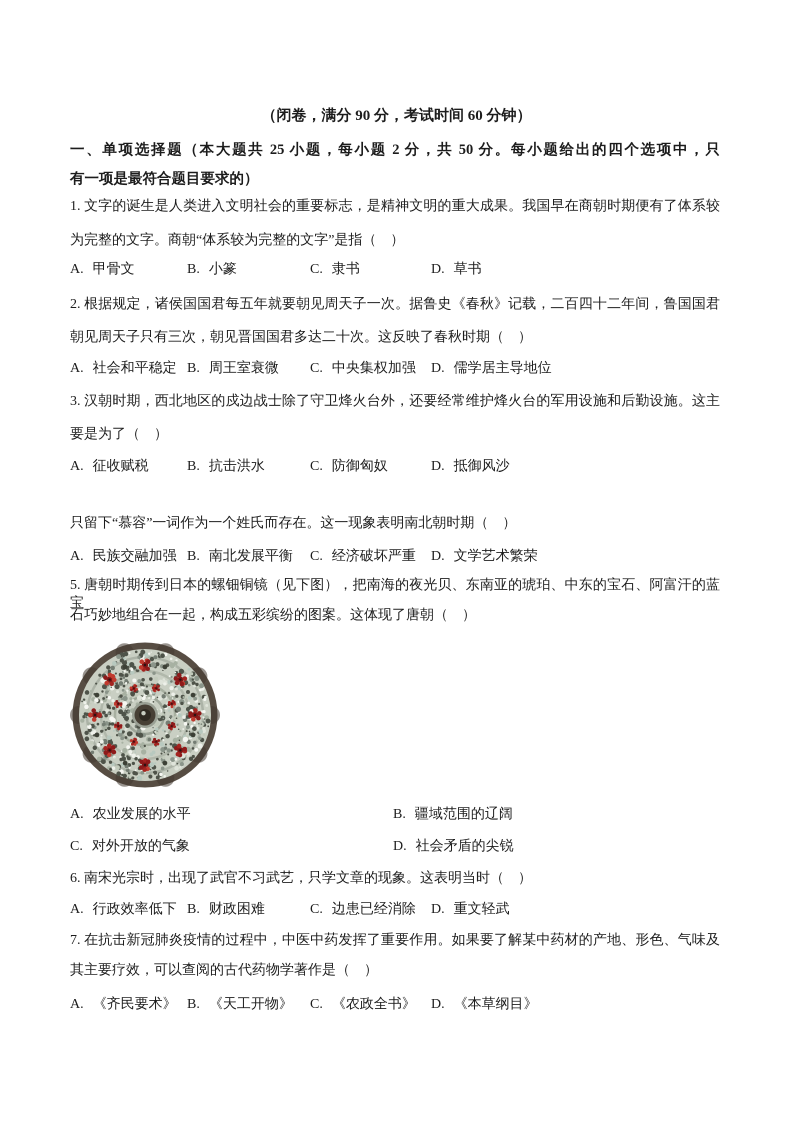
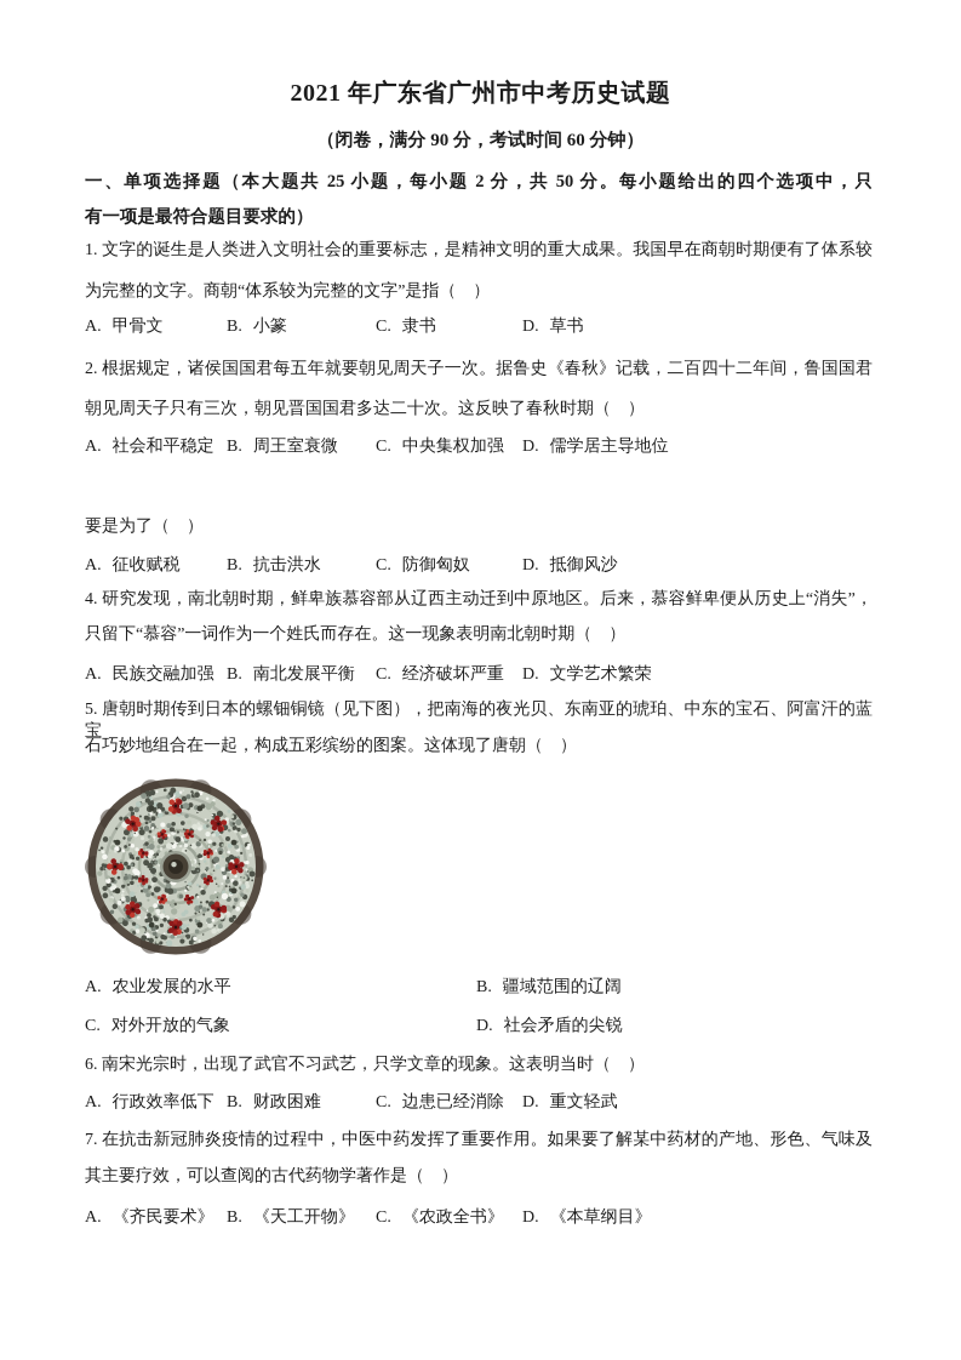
+ 2021 年广东省广州市中考历史试题
  （闭卷，满分 90 分，考试时间 60 分钟）
  一、单项选择题（本大题共 25 小题，每小题 2 分，共 50 分。每小题给出的四个选项中，只
  有一项是最符合题目要求的）
  1. 文字的诞生是人类进入文明社会的重要标志，是精神文明的重大成果。我国早在商朝时期便有了体系较
  为完整的文字。商朝“体系较为完整的文字”是指（ ）
  A. 甲骨文
  B. 小篆
  C. 隶书
  D. 草书
  2. 根据规定，诸侯国国君每五年就要朝见周天子一次。据鲁史《春秋》记载，二百四十二年间，鲁国国君
  朝见周天子只有三次，朝见晋国国君多达二十次。这反映了春秋时期（ ）
  A. 社会和平稳定
  B. 周王室衰微
  C. 中央集权加强
  D. 儒学居主导地位
- 3. 汉朝时期，西北地区的戍边战士除了守卫烽火台外，还要经常维护烽火台的军用设施和后勤设施。这主
  要是为了（ ）
  A. 征收赋税
  B. 抗击洪水
  C. 防御匈奴
  D. 抵御风沙
+ 4. 研究发现，南北朝时期，鲜卑族慕容部从辽西主动迁到中原地区。后来，慕容鲜卑便从历史上“消失”，
  只留下“慕容”一词作为一个姓氏而存在。这一现象表明南北朝时期（ ）
  A. 民族交融加强
  B. 南北发展平衡
  C. 经济破坏严重
  D. 文学艺术繁荣
  5. 唐朝时期传到日本的螺钿铜镜（见下图），把南海的夜光贝、东南亚的琥珀、中东的宝石、阿富汗的蓝宝
  石巧妙地组合在一起，构成五彩缤纷的图案。这体现了唐朝（ ）
  A. 农业发展的水平
  B. 疆域范围的辽阔
  C. 对外开放的气象
  D. 社会矛盾的尖锐
  6. 南宋光宗时，出现了武官不习武艺，只学文章的现象。这表明当时（ ）
  A. 行政效率低下
  B. 财政困难
  C. 边患已经消除
  D. 重文轻武
  7. 在抗击新冠肺炎疫情的过程中，中医中药发挥了重要作用。如果要了解某中药材的产地、形色、气味及
  其主要疗效，可以查阅的古代药物学著作是（ ）
  A. 《齐民要术》
  B. 《天工开物》
  C. 《农政全书》
  D. 《本草纲目》
